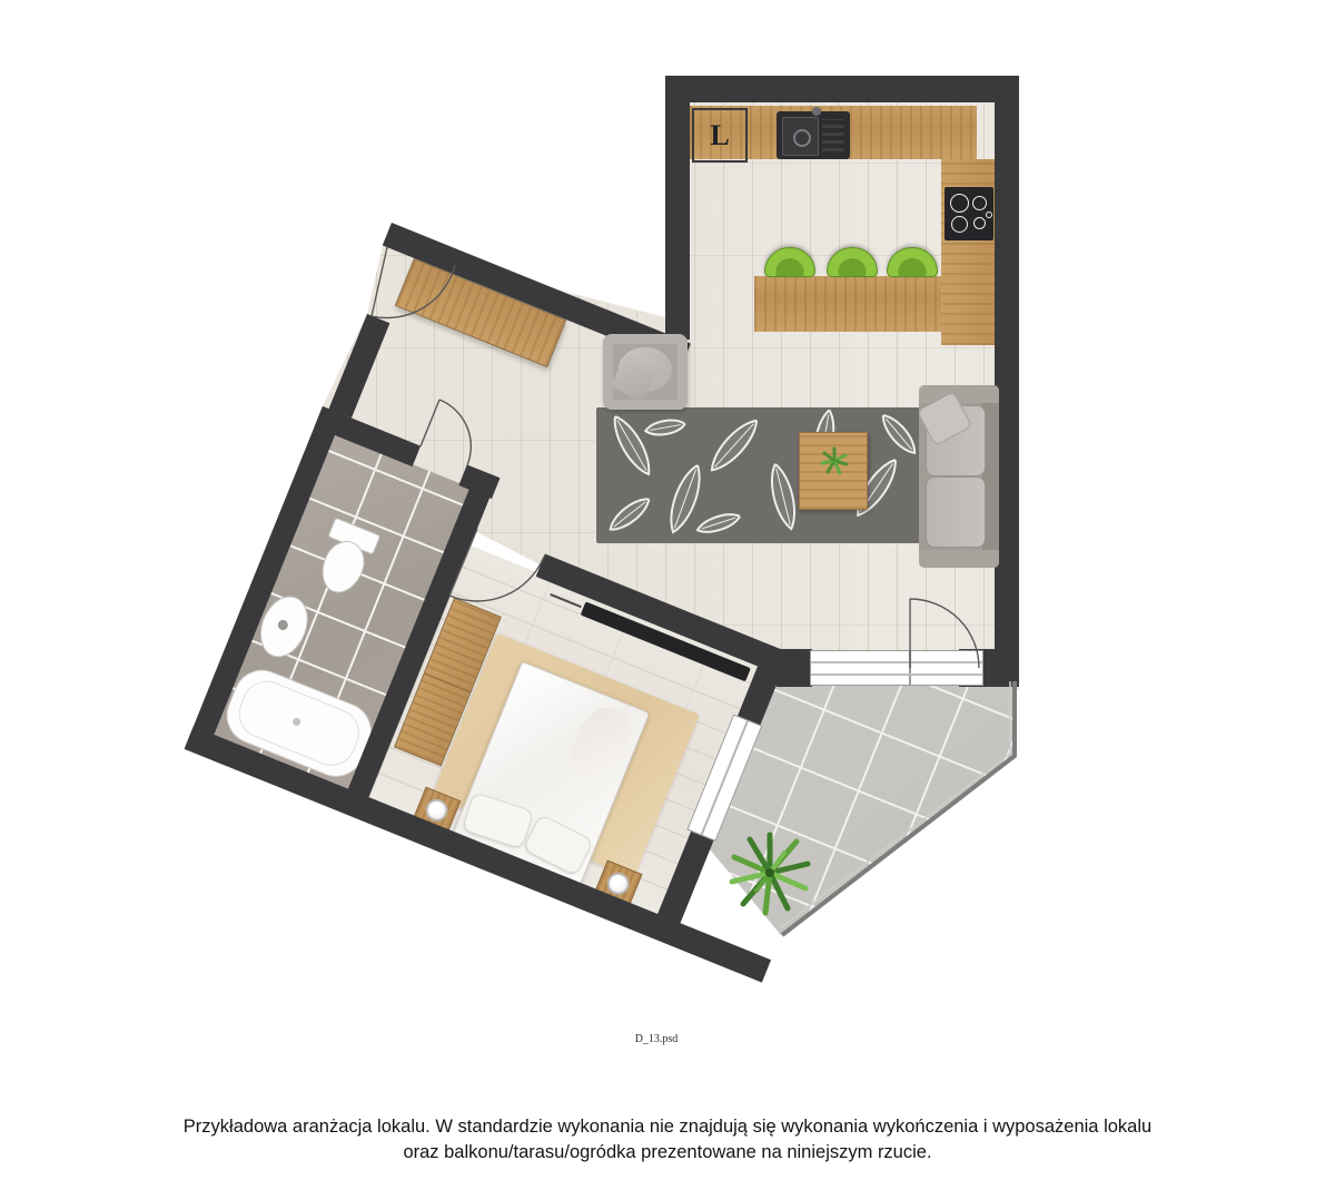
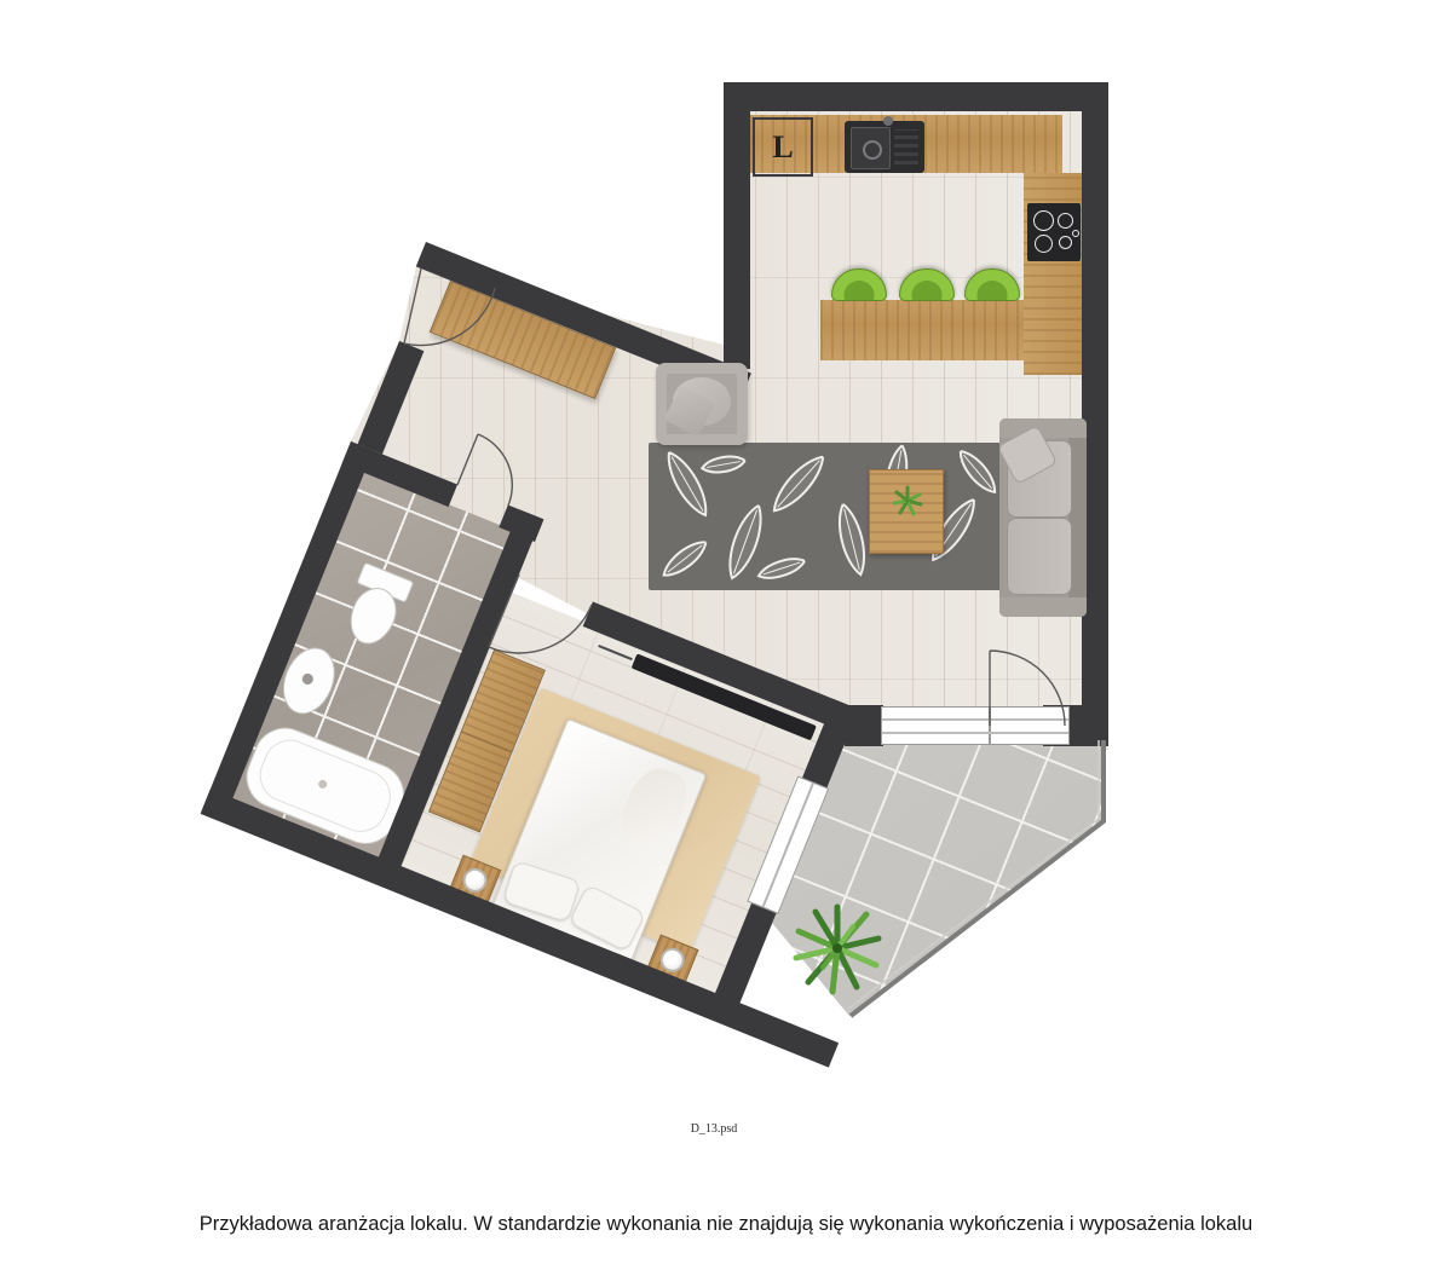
  L
  D_13.psd
  Przykładowa aranżacja lokalu. W standardzie wykonania nie znajdują się wykonania wykończenia i wyposażenia lokalu
- oraz balkonu/tarasu/ogródka prezentowane na niniejszym rzucie.
